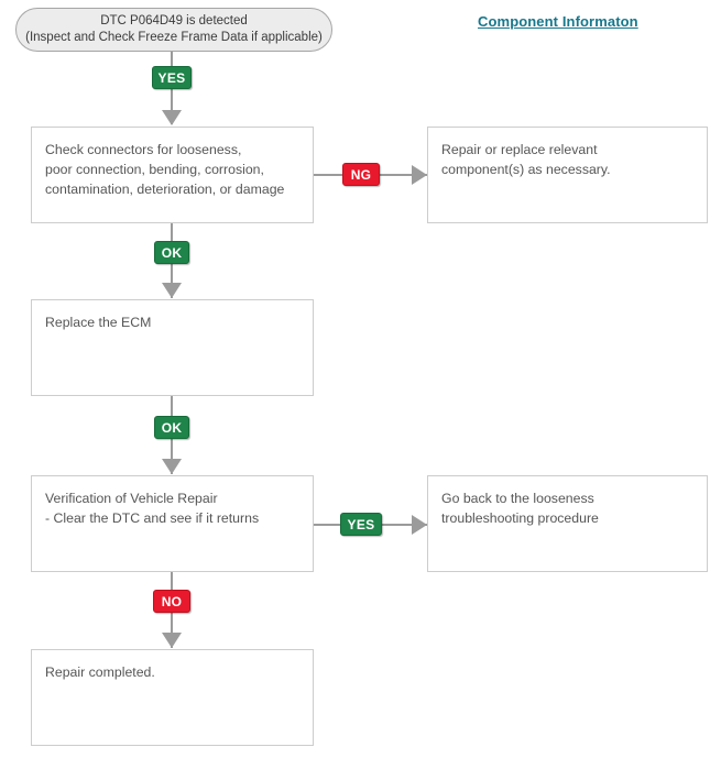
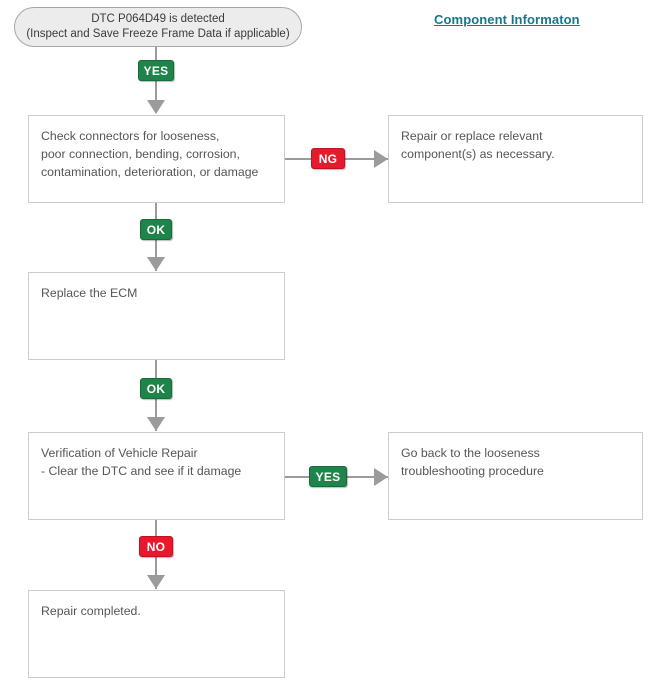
  Component Informaton
  DTC P064D49 is detected
- (Inspect and Check Freeze Frame Data if applicable)
+ (Inspect and Save Freeze Frame Data if applicable)
  YES
  Check connectors for looseness,
  poor connection, bending, corrosion,
  contamination, deterioration, or damage
  NG
  Repair or replace relevant
  component(s) as necessary.
  OK
  Replace the ECM
  OK
  Verification of Vehicle Repair
- - Clear the DTC and see if it returns
+ - Clear the DTC and see if it damage
  YES
  Go back to the looseness
  troubleshooting procedure
  NO
  Repair completed.
